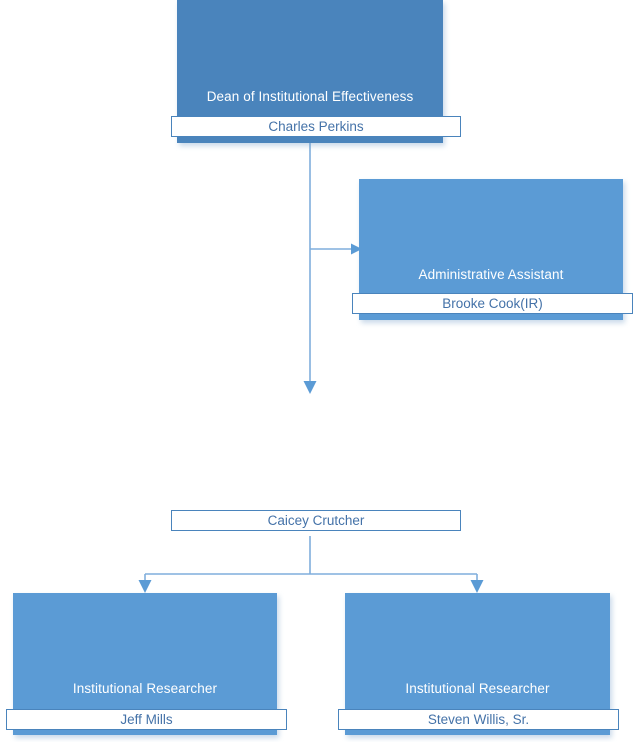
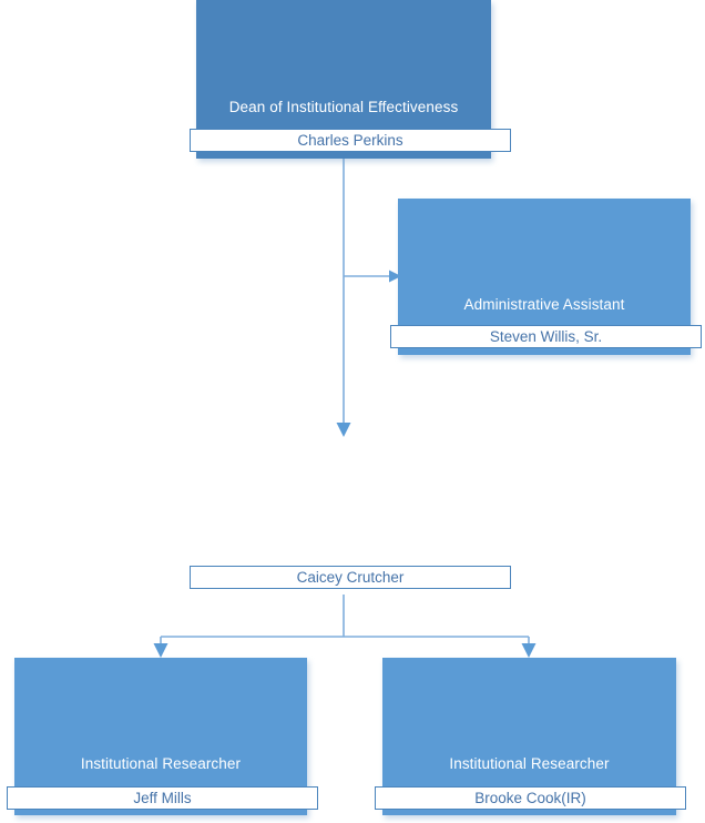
  Dean of Institutional Effectiveness
  Charles Perkins
  Administrative Assistant
- Brooke Cook(IR)
+ Steven Willis, Sr.
  Caicey Crutcher
  Institutional Researcher
  Jeff Mills
  Institutional Researcher
- Steven Willis, Sr.
+ Brooke Cook(IR)
